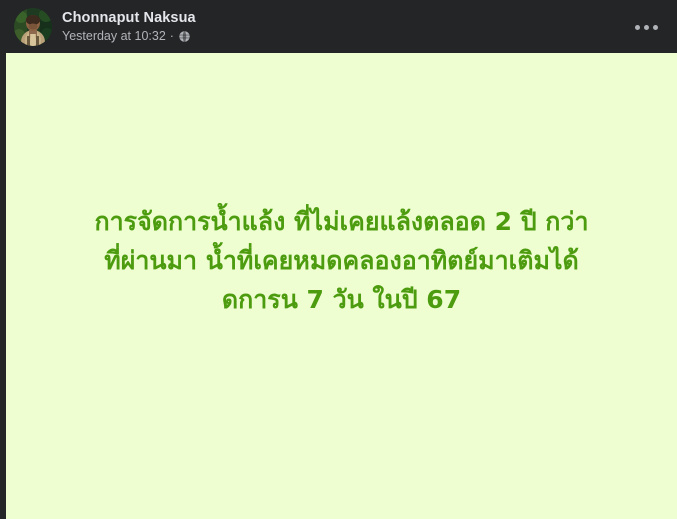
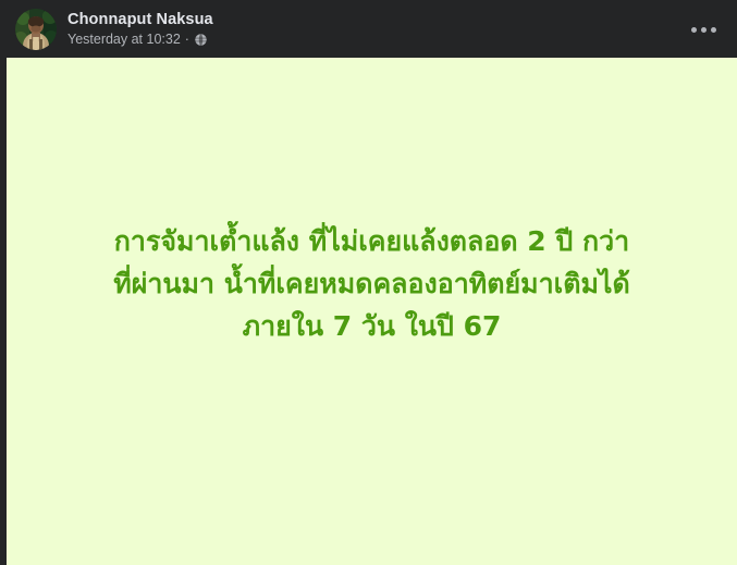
  Chonnaput Naksua
  Yesterday at 10:32
  ·
- การจัดการน้ำแล้ง ที่ไม่เคยแล้งตลอด 2 ปี กว่า
+ การจัมาเต้ำแล้ง ที่ไม่เคยแล้งตลอด 2 ปี กว่า
  ที่ผ่านมา น้ำที่เคยหมดคลองอาทิตย์มาเติมได้
- ดการน 7 วัน ในปี 67
+ ภายใน 7 วัน ในปี 67
